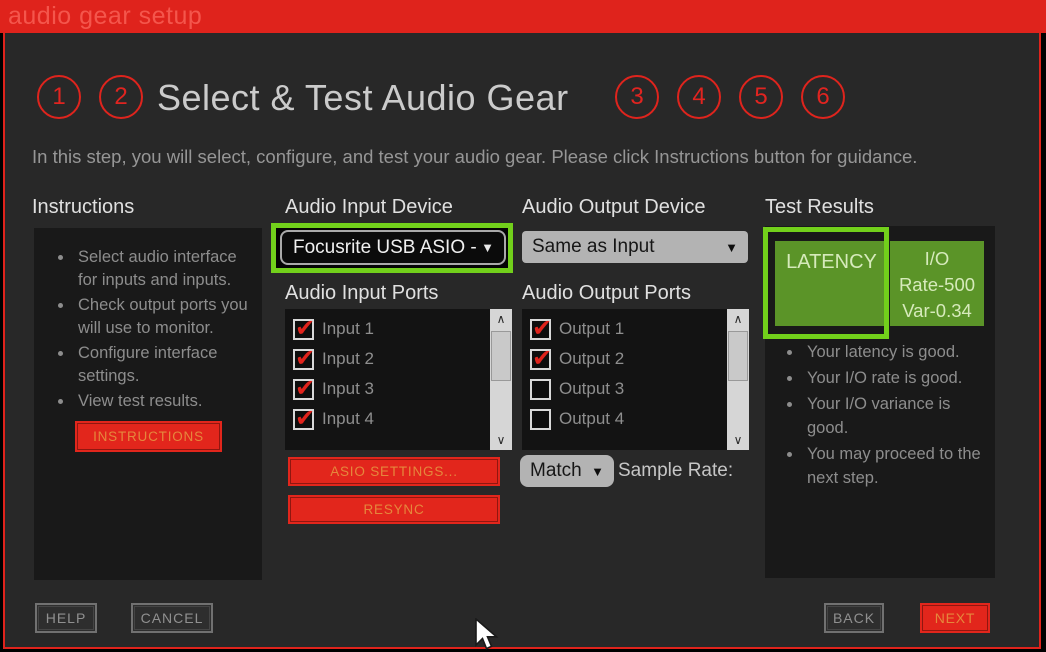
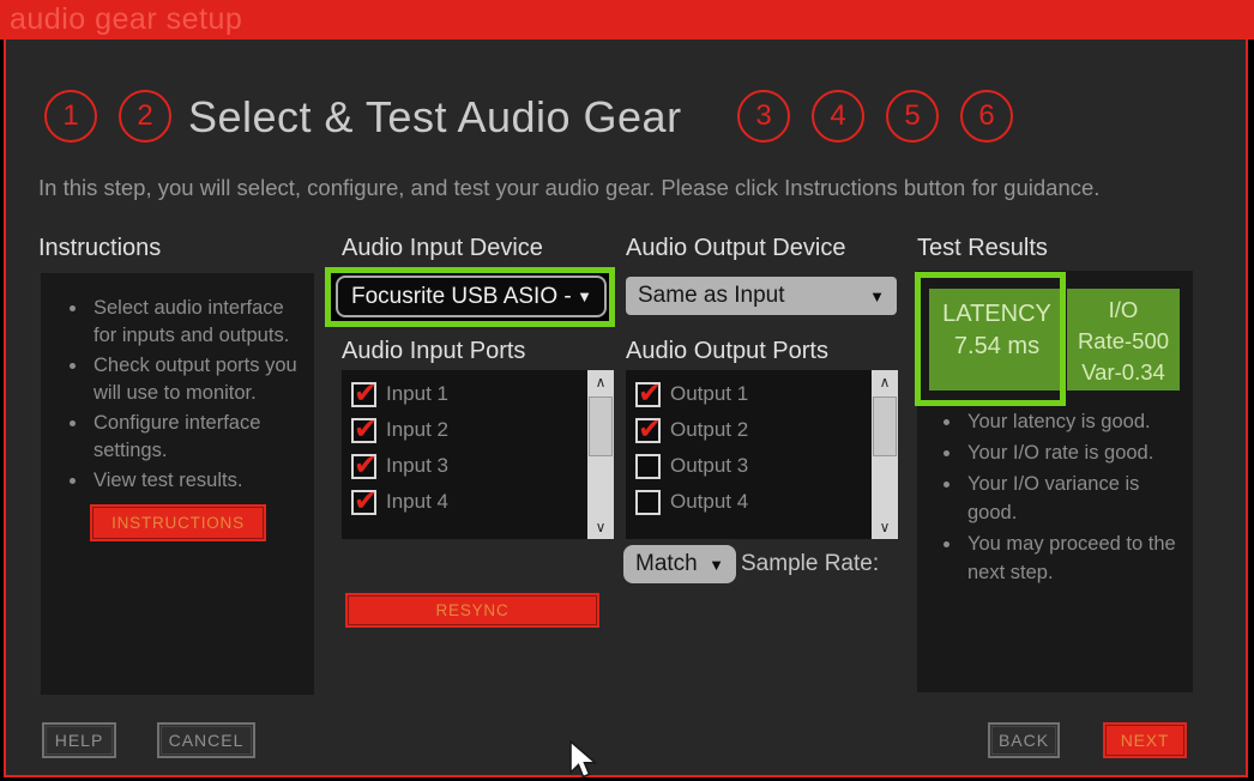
  audio gear setup
  1
  2
  Select & Test Audio Gear
  3
  4
  5
  6
  In this step, you will select, configure, and test your audio gear. Please click Instructions button for guidance.
  Instructions
- Select audio interface for inputs and inputs.
+ Select audio interface for inputs and outputs.
  Check output ports you will use to monitor.
  Configure interface settings.
  View test results.
  INSTRUCTIONS
  Audio Input Device
  Focusrite USB ASIO -
  ▼
  Audio Input Ports
  Input 1
  Input 2
  Input 3
  Input 4
  ∧
  ∨
- ASIO SETTINGS...
  RESYNC
  Audio Output Device
  Same as Input
  ▼
  Audio Output Ports
  Output 1
  Output 2
  Output 3
  Output 4
  ∧
  ∨
  Match
  ▼
  Sample Rate:
  Test Results
  Your latency is good.
  Your I/O rate is good.
  Your I/O variance is good.
  You may proceed to the next step.
  LATENCY
+ 7.54 ms
  I/O
  Rate-500
  Var-0.34
  HELP
  CANCEL
  BACK
  NEXT
